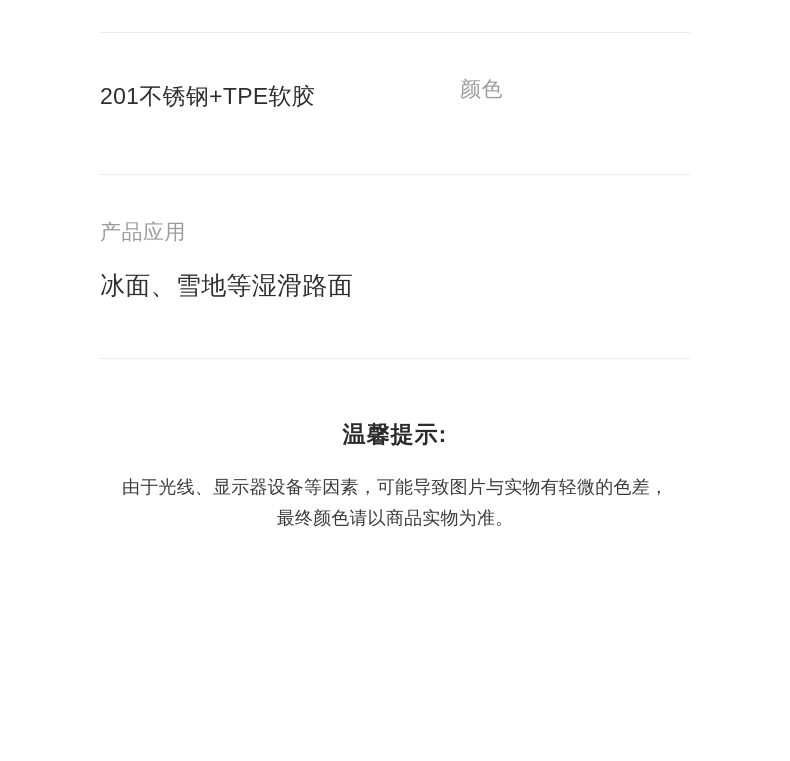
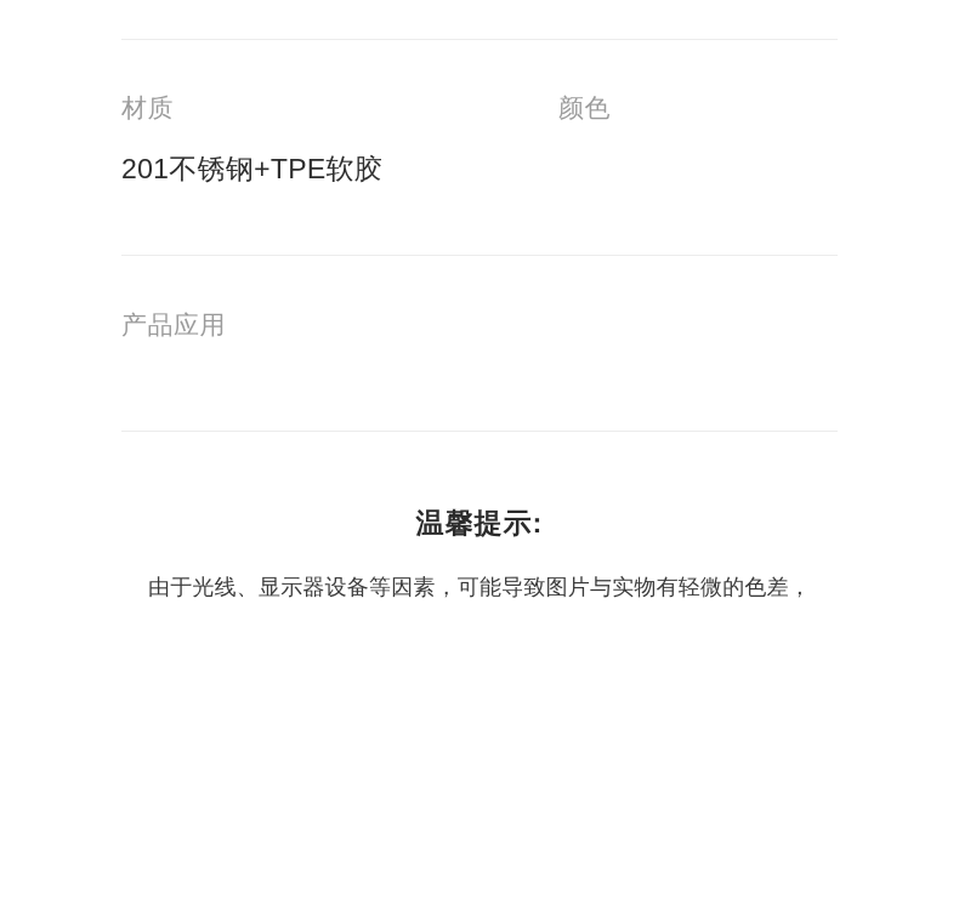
+ 材质
  201不锈钢+TPE软胶
  颜色
  产品应用
- 冰面、雪地等湿滑路面
  温馨提示:
  由于光线、显示器设备等因素，可能导致图片与实物有轻微的色差，
- 最终颜色请以商品实物为准。
